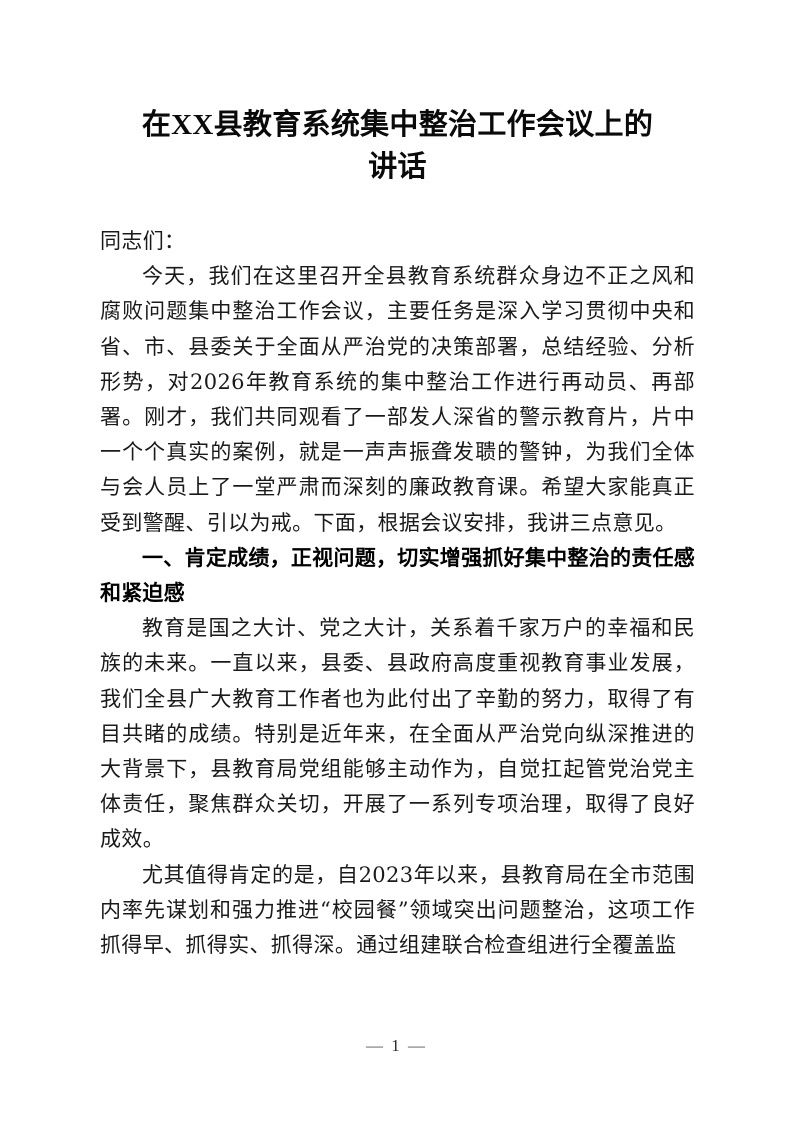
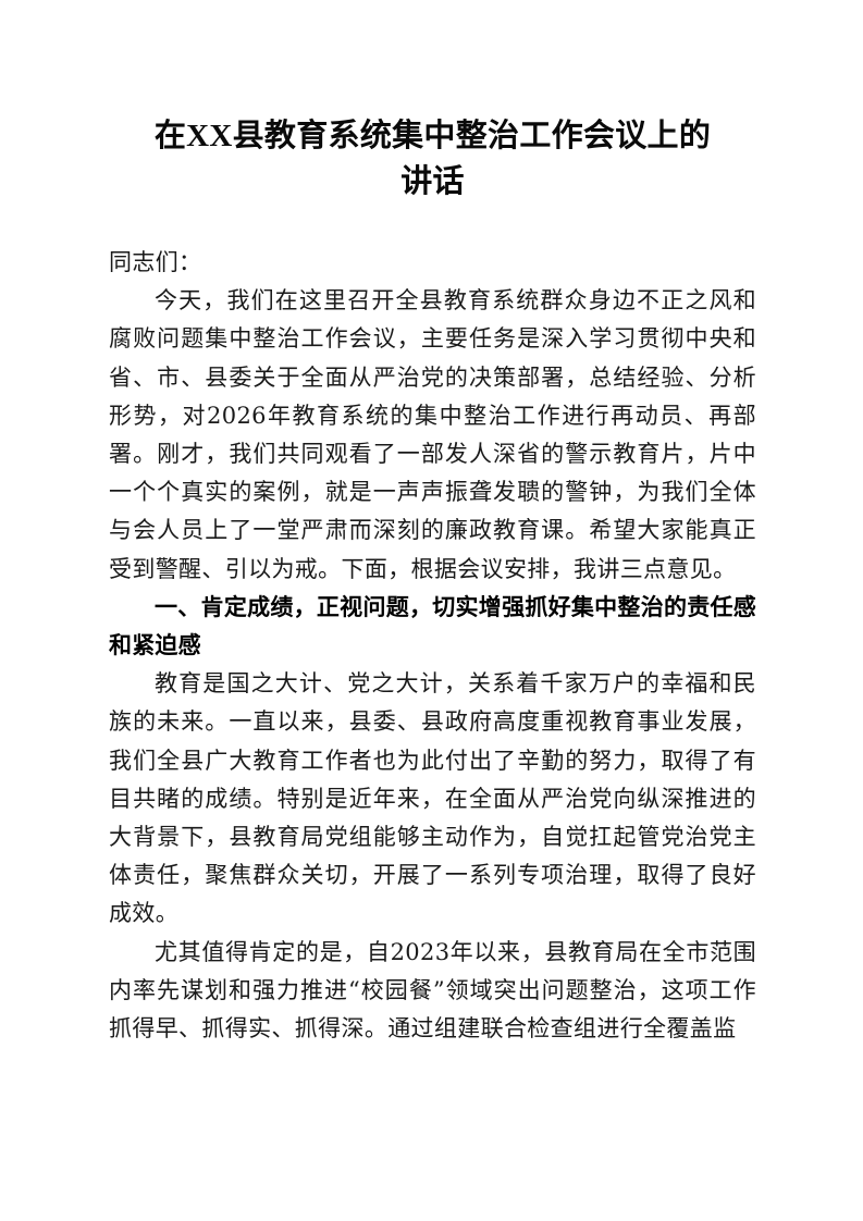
  在XX县教育系统集中整治工作会议上的
  讲话
  同志们：
  今天，我们在这里召开全县教育系统群众身边不正之风和腐败问题集中整治工作会议，主要任务是深入学习贯彻中央和省、市、县委关于全面从严治党的决策部署，总结经验、分析形势，对2026年教育系统的集中整治工作进行再动员、再部署。刚才，我们共同观看了一部发人深省的警示教育片，片中一个个真实的案例，就是一声声振聋发聩的警钟，为我们全体与会人员上了一堂严肃而深刻的廉政教育课。希望大家能真正受到警醒、引以为戒。下面，根据会议安排，我讲三点意见。
  一、肯定成绩，正视问题，切实增强抓好集中整治的责任感和紧迫感
  教育是国之大计、党之大计，关系着千家万户的幸福和民族的未来。一直以来，县委、县政府高度重视教育事业发展，我们全县广大教育工作者也为此付出了辛勤的努力，取得了有目共睹的成绩。特别是近年来，在全面从严治党向纵深推进的大背景下，县教育局党组能够主动作为，自觉扛起管党治党主体责任，聚焦群众关切，开展了一系列专项治理，取得了良好成效。
  尤其值得肯定的是，自2023年以来，县教育局在全市范围内率先谋划和强力推进“校园餐”领域突出问题整治，这项工作抓得早、抓得实、抓得深。通过组建联合检查组进行全覆盖监
- — 1 —
